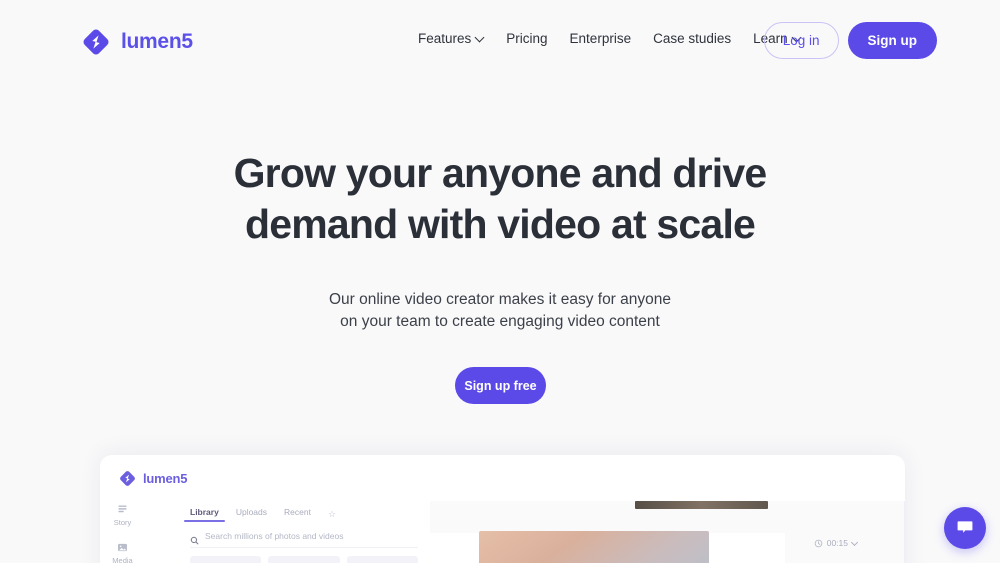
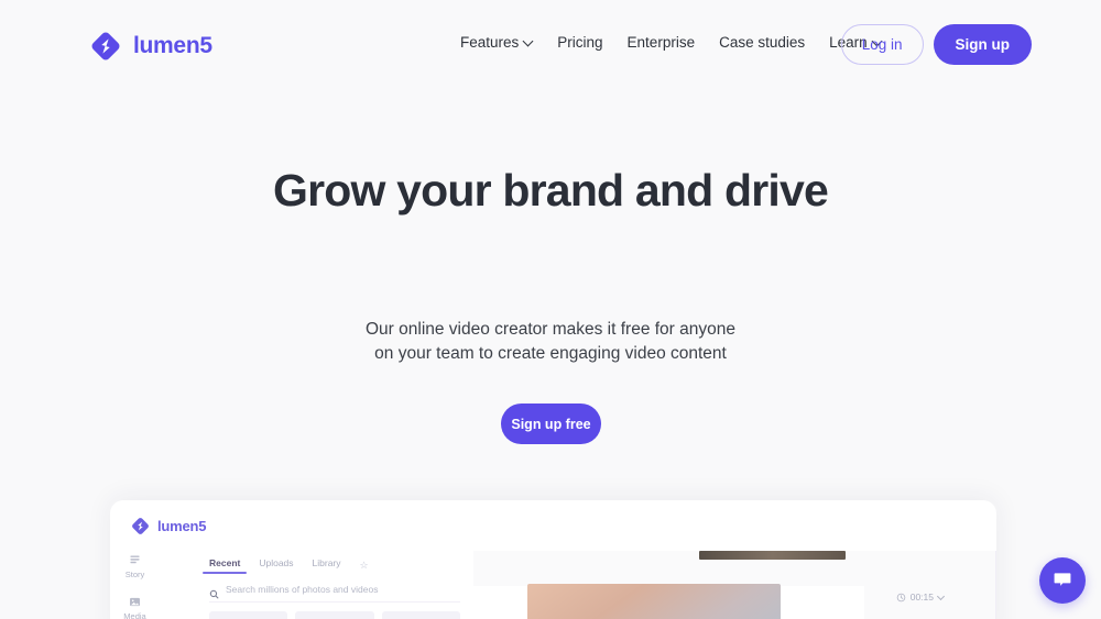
  lumen5
  Features
  Pricing
  Enterprise
  Case studies
  Learn
  Log in
  Sign up
- Grow your anyone and drive
+ Grow your brand and drive
- demand with video at scale
- Our online video creator makes it easy for anyone
+ Our online video creator makes it free for anyone
  on your team to create engaging video content
  Sign up free
  lumen5
  Story
  Media
- Library
+ Recent
  Uploads
- Recent
+ Library
  ☆
  Search millions of photos and videos
  00:15
